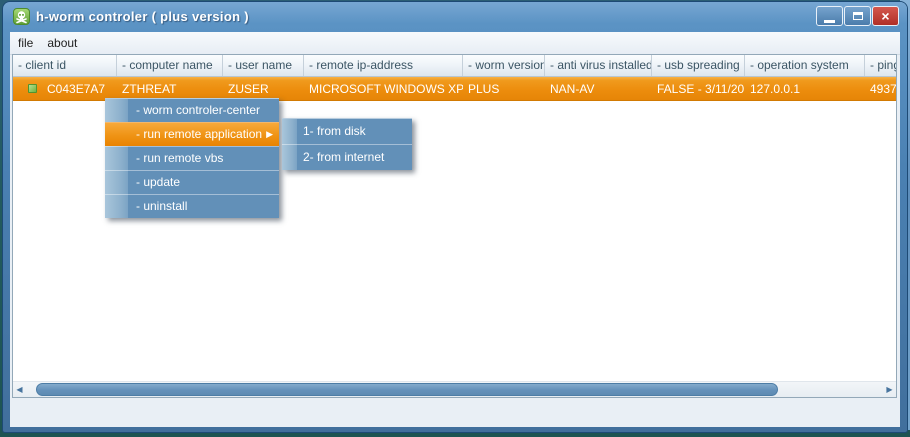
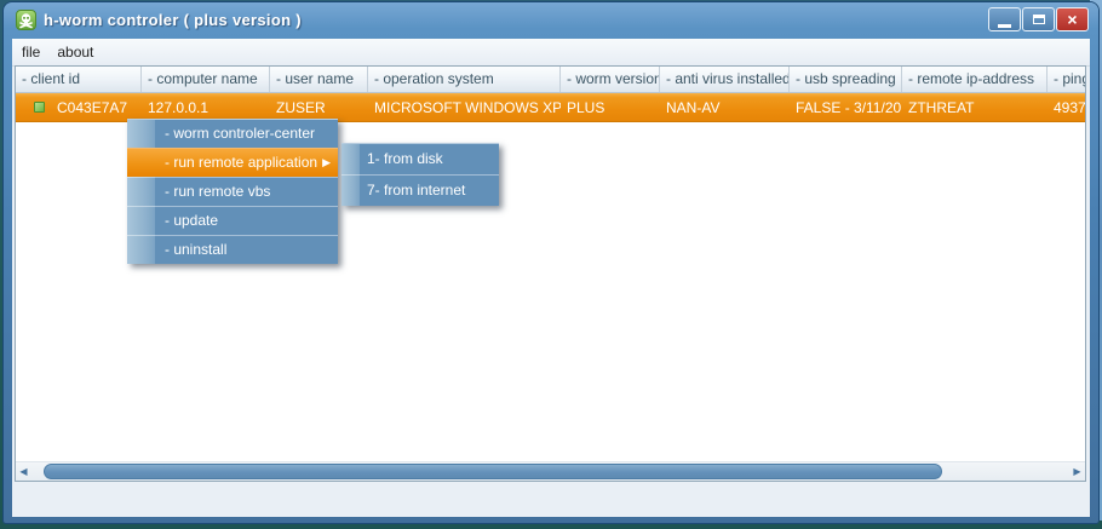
  h-worm controler ( plus version )
  ×
  file
  about
  - client id
  - computer name
  - user name
- - remote ip-address
+ - operation system
  - worm version
  - anti virus installed
  - usb spreading
- - operation system
+ - remote ip-address
  - pin
  C043E7A7
- ZTHREAT
+ 127.0.0.1
  ZUSER
  MICROSOFT WINDOWS XP
  PLUS
  NAN-AV
  FALSE - 3/11/20
- 127.0.0.1
+ ZTHREAT
  4937
  ◀
  ▶
  - worm controler-center
  - run remote application
  ▶
  - run remote vbs
  - update
  - uninstall
  1- from disk
- 2- from internet
+ 7- from internet
